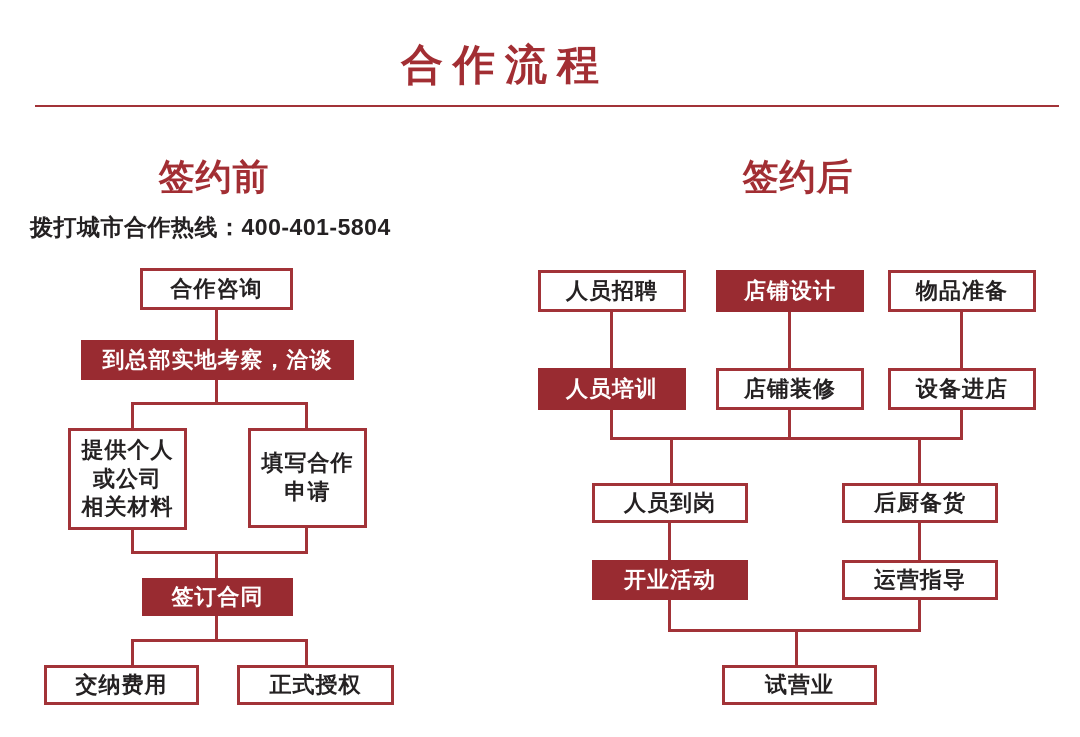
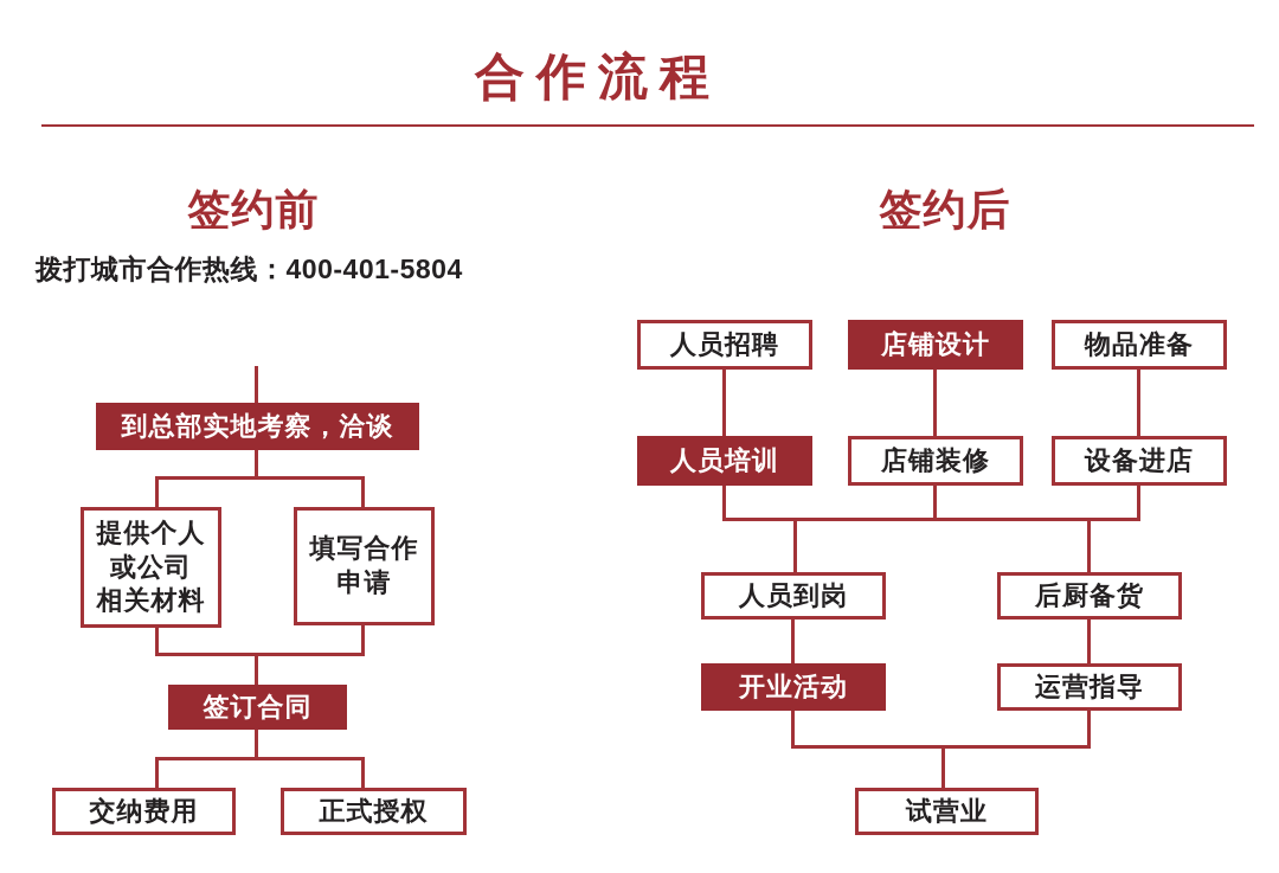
  合作流程
  签约前
  签约后
  拨打城市合作热线：400-401-5804
- 合作咨询
  到总部实地考察，洽谈
  提供个人
  或公司
  相关材料
  填写合作
  申请
  签订合同
  交纳费用
  正式授权
  人员招聘
  店铺设计
  物品准备
  人员培训
  店铺装修
  设备进店
  人员到岗
  后厨备货
  开业活动
  运营指导
  试营业
